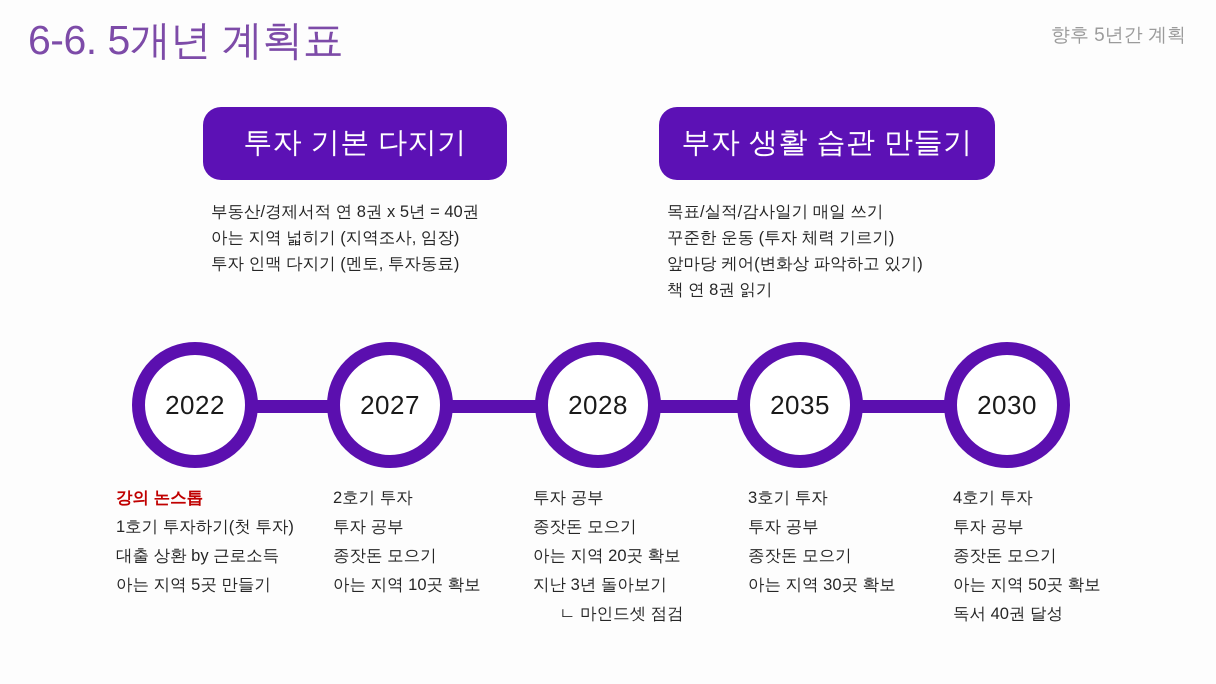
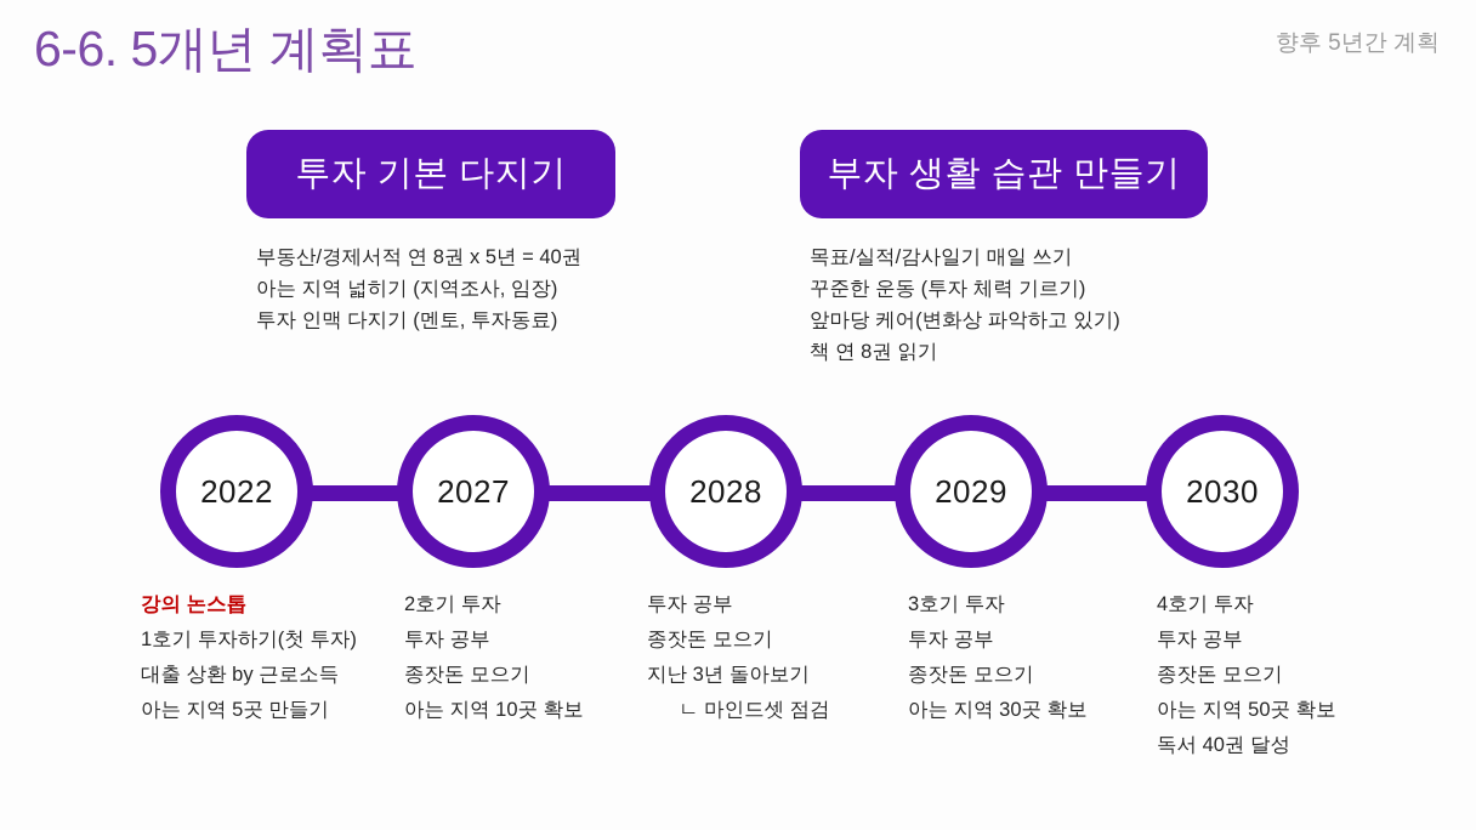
  6-6. 5개년 계획표
  향후 5년간 계획
  투자 기본 다지기
  부동산/경제서적 연 8권 x 5년 = 40권
  아는 지역 넓히기 (지역조사, 임장)
  투자 인맥 다지기 (멘토, 투자동료)
  부자 생활 습관 만들기
  목표/실적/감사일기 매일 쓰기
  꾸준한 운동 (투자 체력 기르기)
  앞마당 케어(변화상 파악하고 있기)
  책 연 8권 읽기
  2022
  2027
  2028
- 2035
+ 2029
  2030
  강의 논스톱
  1호기 투자하기(첫 투자)
  대출 상환 by 근로소득
  아는 지역 5곳 만들기
  2호기 투자
  투자 공부
  종잣돈 모으기
  아는 지역 10곳 확보
  투자 공부
  종잣돈 모으기
- 아는 지역 20곳 확보
  지난 3년 돌아보기
  ㄴ 마인드셋 점검
  3호기 투자
  투자 공부
  종잣돈 모으기
  아는 지역 30곳 확보
  4호기 투자
  투자 공부
  종잣돈 모으기
  아는 지역 50곳 확보
  독서 40권 달성
